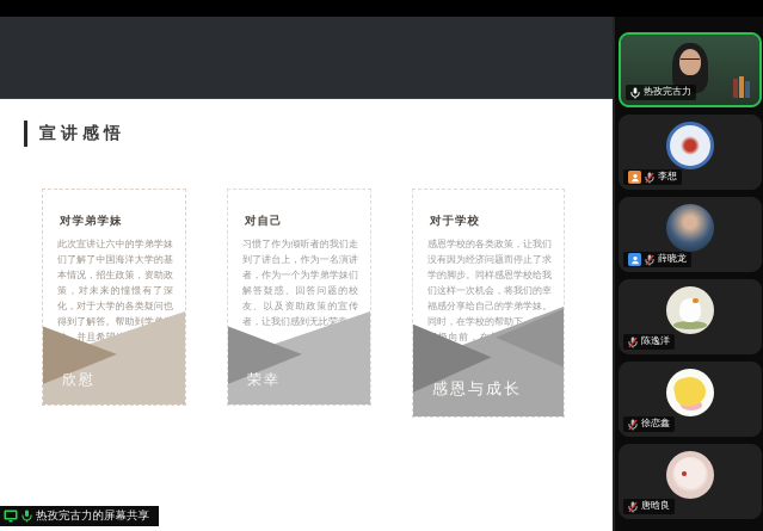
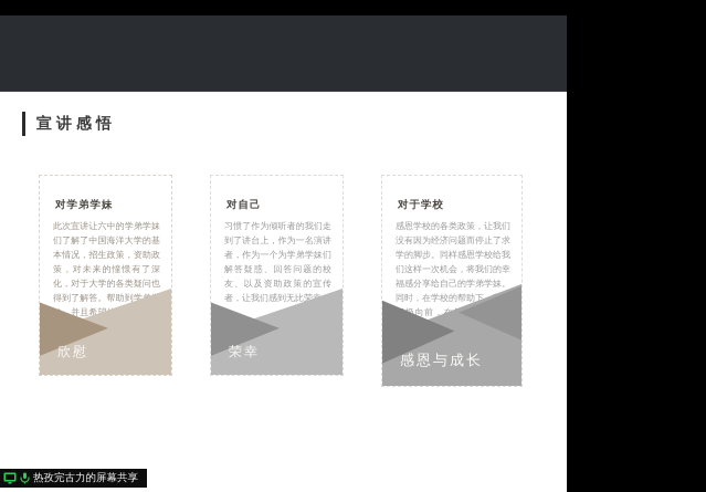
  宣讲感悟
  对学弟学妹
  此次宣讲让六中的学弟学妹们了解了中国海洋大学的基本情况，招生政策，资助政策，对未来的憧憬有了深化，对于大学的各类疑问也得到了解答。帮助到学，并且希望
  欣慰
  对自己
  习惯了作为倾听者的我们走到了讲台上，作为一名演讲者，作为一个为学弟学妹们解答疑惑、回答问题的校友、以及资助政策的宣传者，让我们感到无比荣
  荣幸
  对于学校
  感恩学校的各类政策，让我们没有因为经济问题而停止了求学的脚步。同样感恩学校给我们这样一次机会，将我们的幸福感分享给自己的学弟学妹。同时，在学校的帮助下极向前，
  感恩与成长
  热孜完古力的屏幕共享
- 热孜完古力
- 李想
- 薛晓龙
- 陈逸洋
- 徐恋鑫
- 唐晗良
